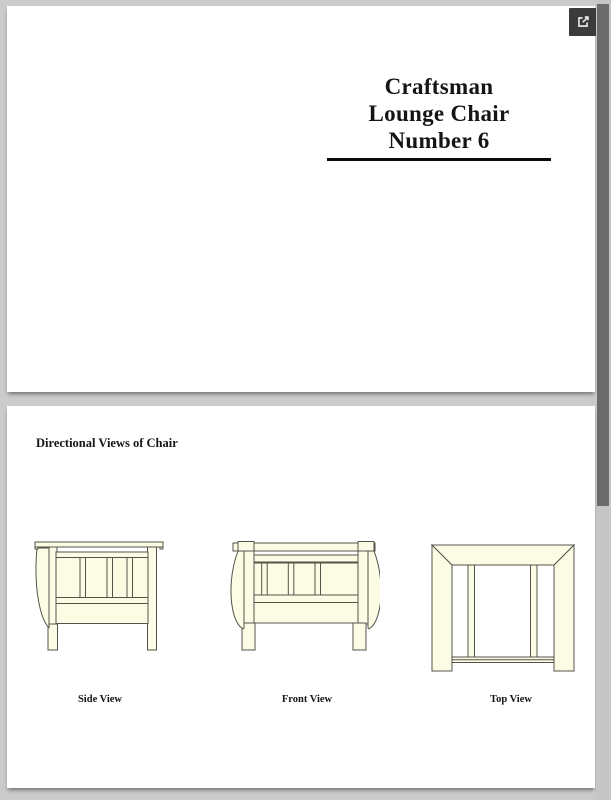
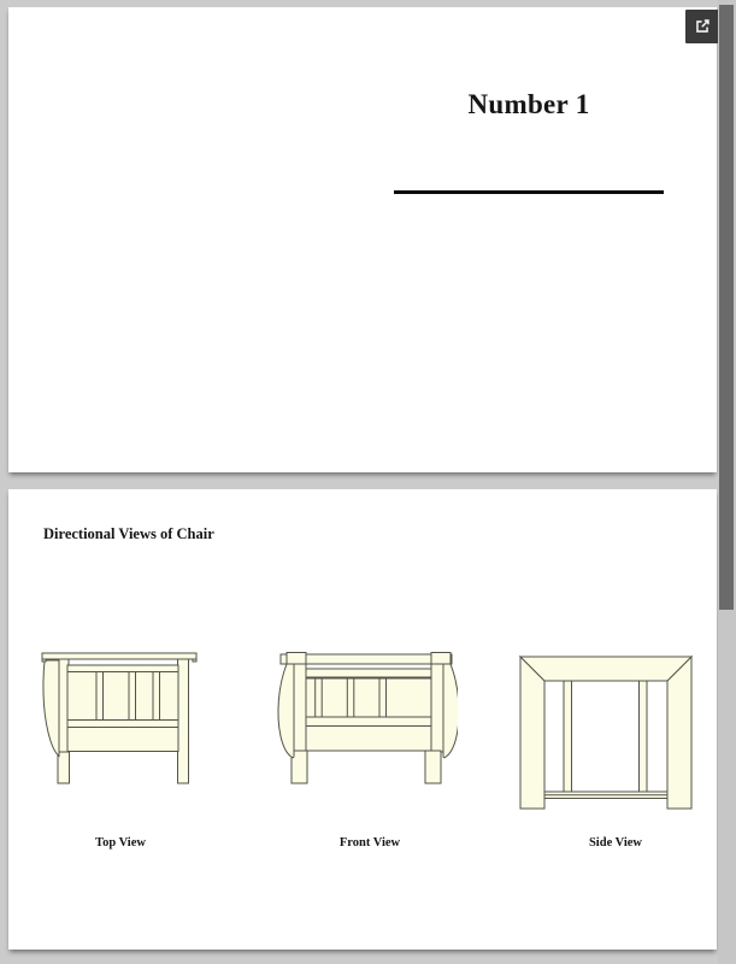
- Craftsman
- Lounge Chair
- Number 6
+ Number 1
  Directional Views of Chair
- Side View
+ Top View
  Front View
- Top View
+ Side View
